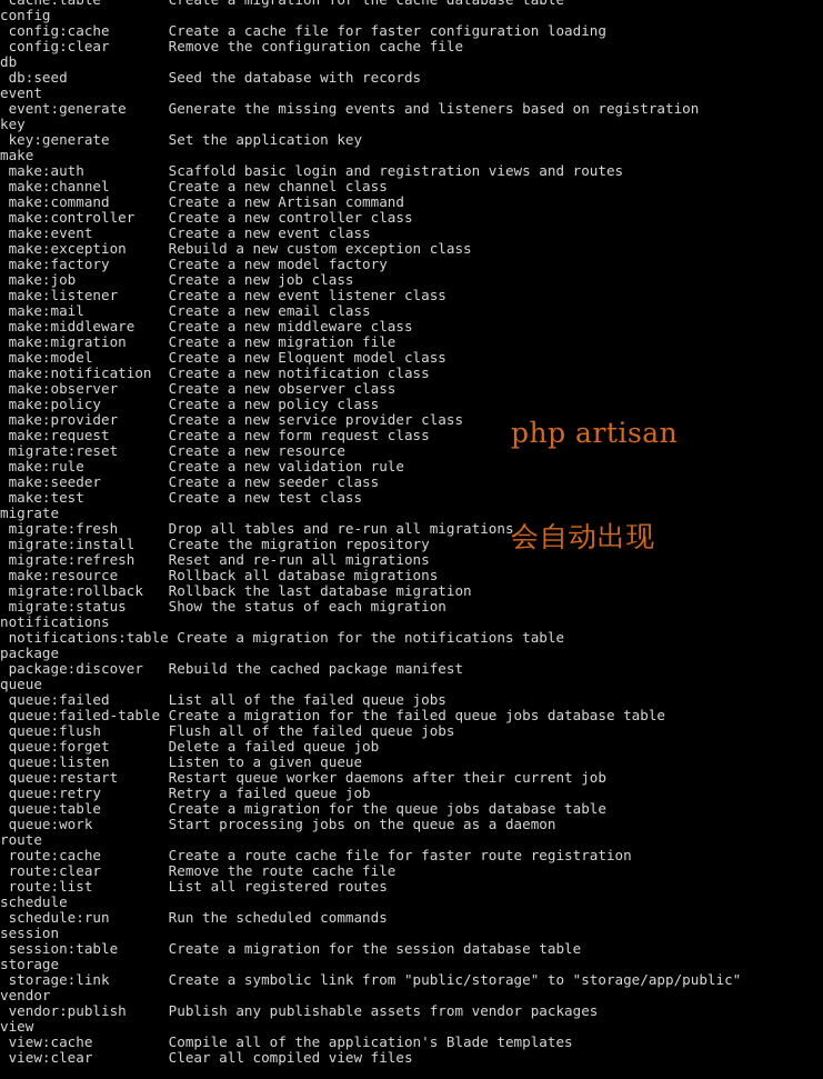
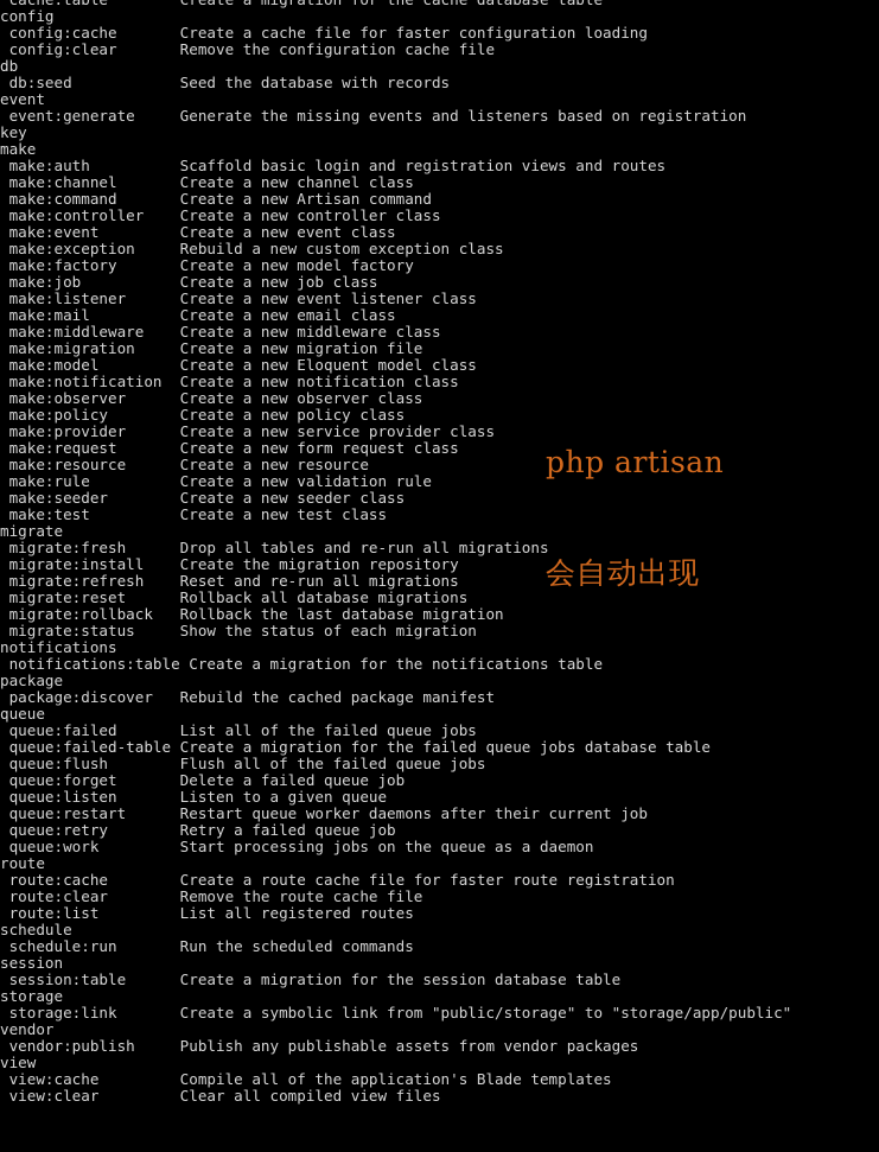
  config
  config:cache Create a cache file for faster configuration loading
  config:clear Remove the configuration cache file
  db
  db:seed Seed the database with records
  event
  event:generate Generate the missing events and listeners based on registration
  key
- key:generate Set the application key
  make
  make:auth Scaffold basic login and registration views and routes
  make:channel Create a new channel class
  make:command Create a new Artisan command
  make:controller Create a new controller class
  make:event Create a new event class
  make:exception Rebuild a new custom exception class
  make:factory Create a new model factory
  make:job Create a new job class
  make:listener Create a new event listener class
  make:mail Create a new email class
  make:middleware Create a new middleware class
  make:migration Create a new migration file
  make:model Create a new Eloquent model class
  make:notification Create a new notification class
  make:observer Create a new observer class
  make:policy Create a new policy class
  make:provider Create a new service provider class
  make:request Create a new form request class
- migrate:reset Create a new resource
+ make:resource Create a new resource
  make:rule Create a new validation rule
  make:seeder Create a new seeder class
  make:test Create a new test class
  migrate
  migrate:fresh Drop all tables and re-run all migrations
  migrate:install Create the migration repository
  migrate:refresh Reset and re-run all migrations
- make:resource Rollback all database migrations
+ migrate:reset Rollback all database migrations
  migrate:rollback Rollback the last database migration
  migrate:status Show the status of each migration
  notifications
  notifications:table Create a migration for the notifications table
  package
  package:discover Rebuild the cached package manifest
  queue
  queue:failed List all of the failed queue jobs
  queue:failed-table Create a migration for the failed queue jobs database table
  queue:flush Flush all of the failed queue jobs
  queue:forget Delete a failed queue job
  queue:listen Listen to a given queue
  queue:restart Restart queue worker daemons after their current job
  queue:retry Retry a failed queue job
- queue:table Create a migration for the queue jobs database table
  queue:work Start processing jobs on the queue as a daemon
  route
  route:cache Create a route cache file for faster route registration
  route:clear Remove the route cache file
  route:list List all registered routes
  schedule
  schedule:run Run the scheduled commands
  session
  session:table Create a migration for the session database table
  storage
  storage:link Create a symbolic link from "public/storage" to "storage/app/public"
  vendor
  vendor:publish Publish any publishable assets from vendor packages
  view
  view:cache Compile all of the application's Blade templates
  view:clear Clear all compiled view files
  php artisan
  会自动出现
